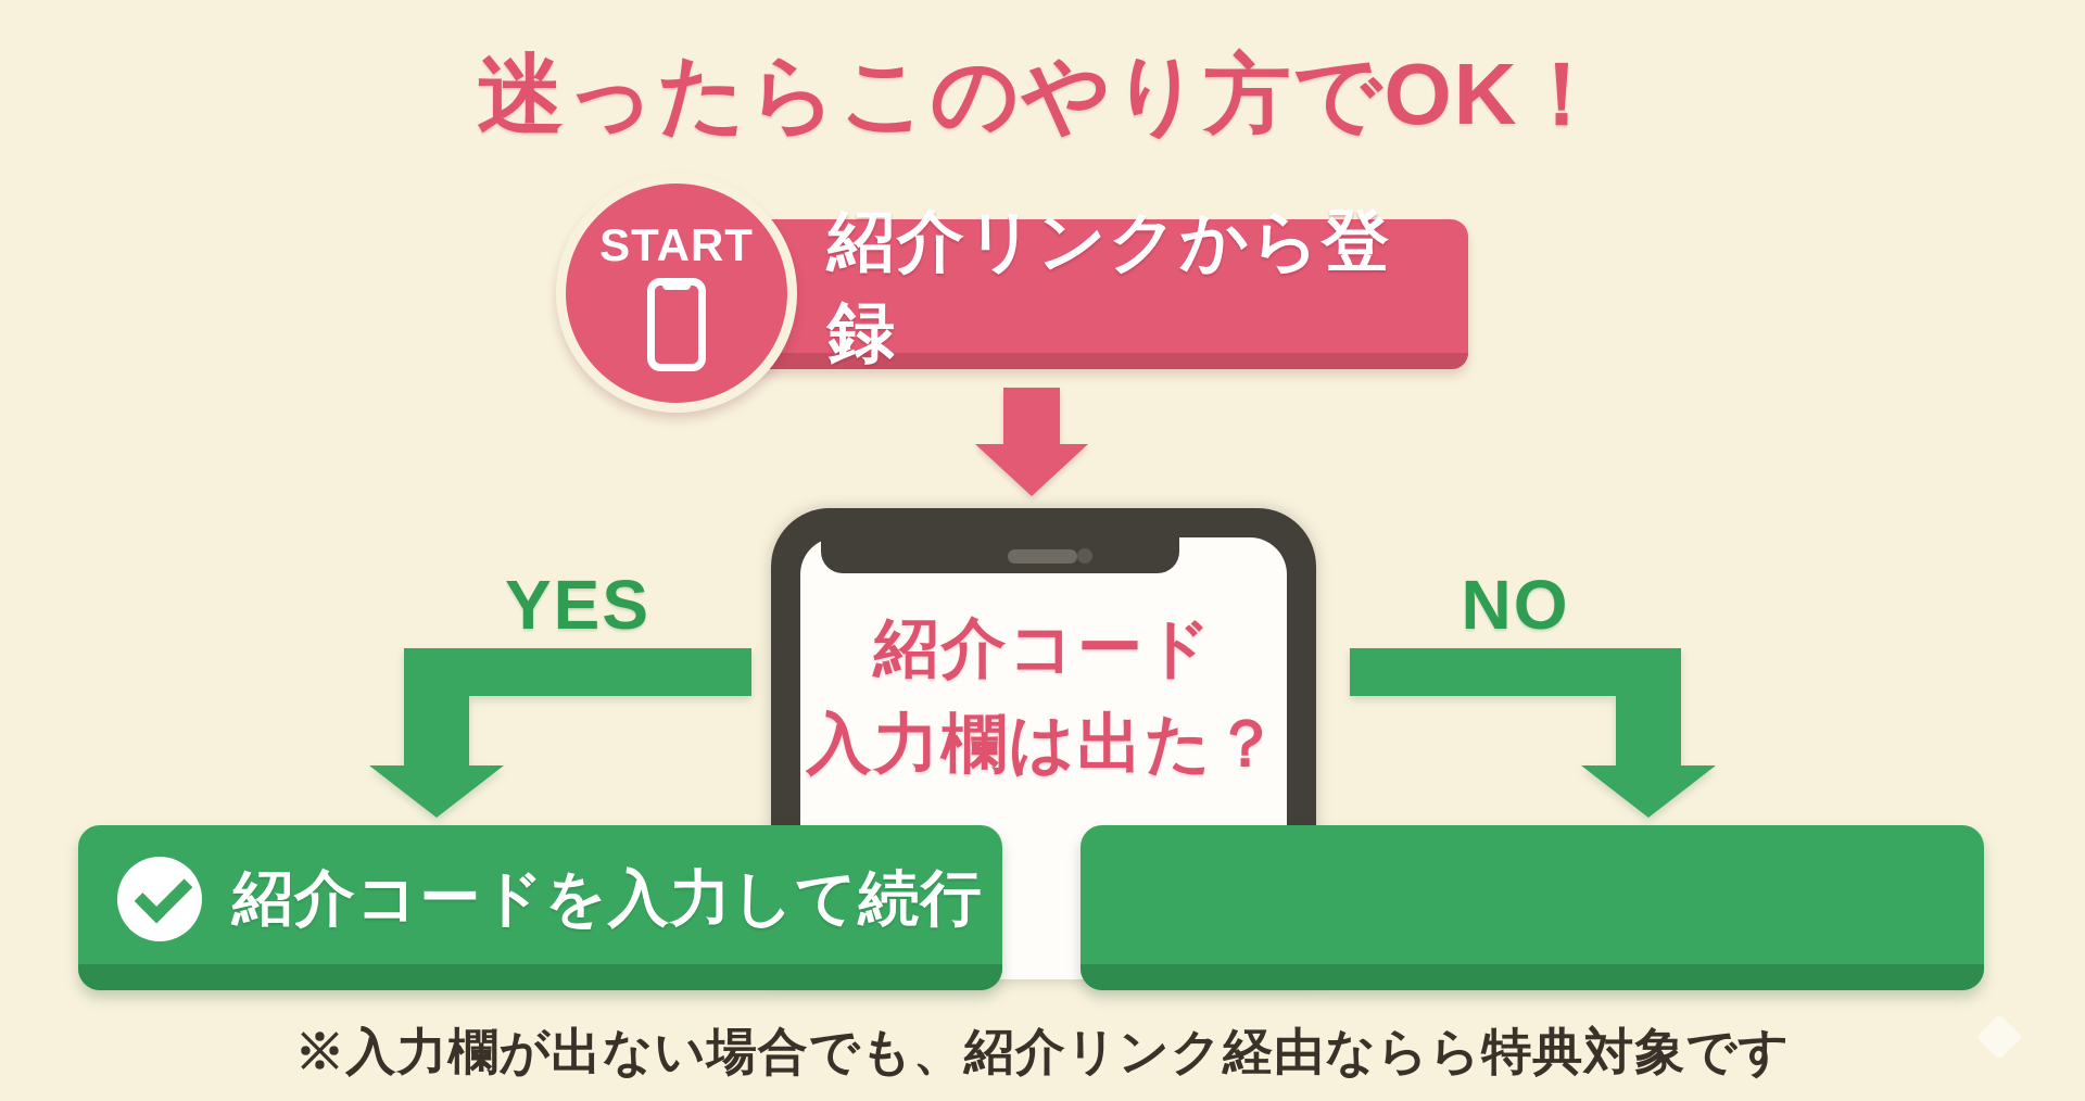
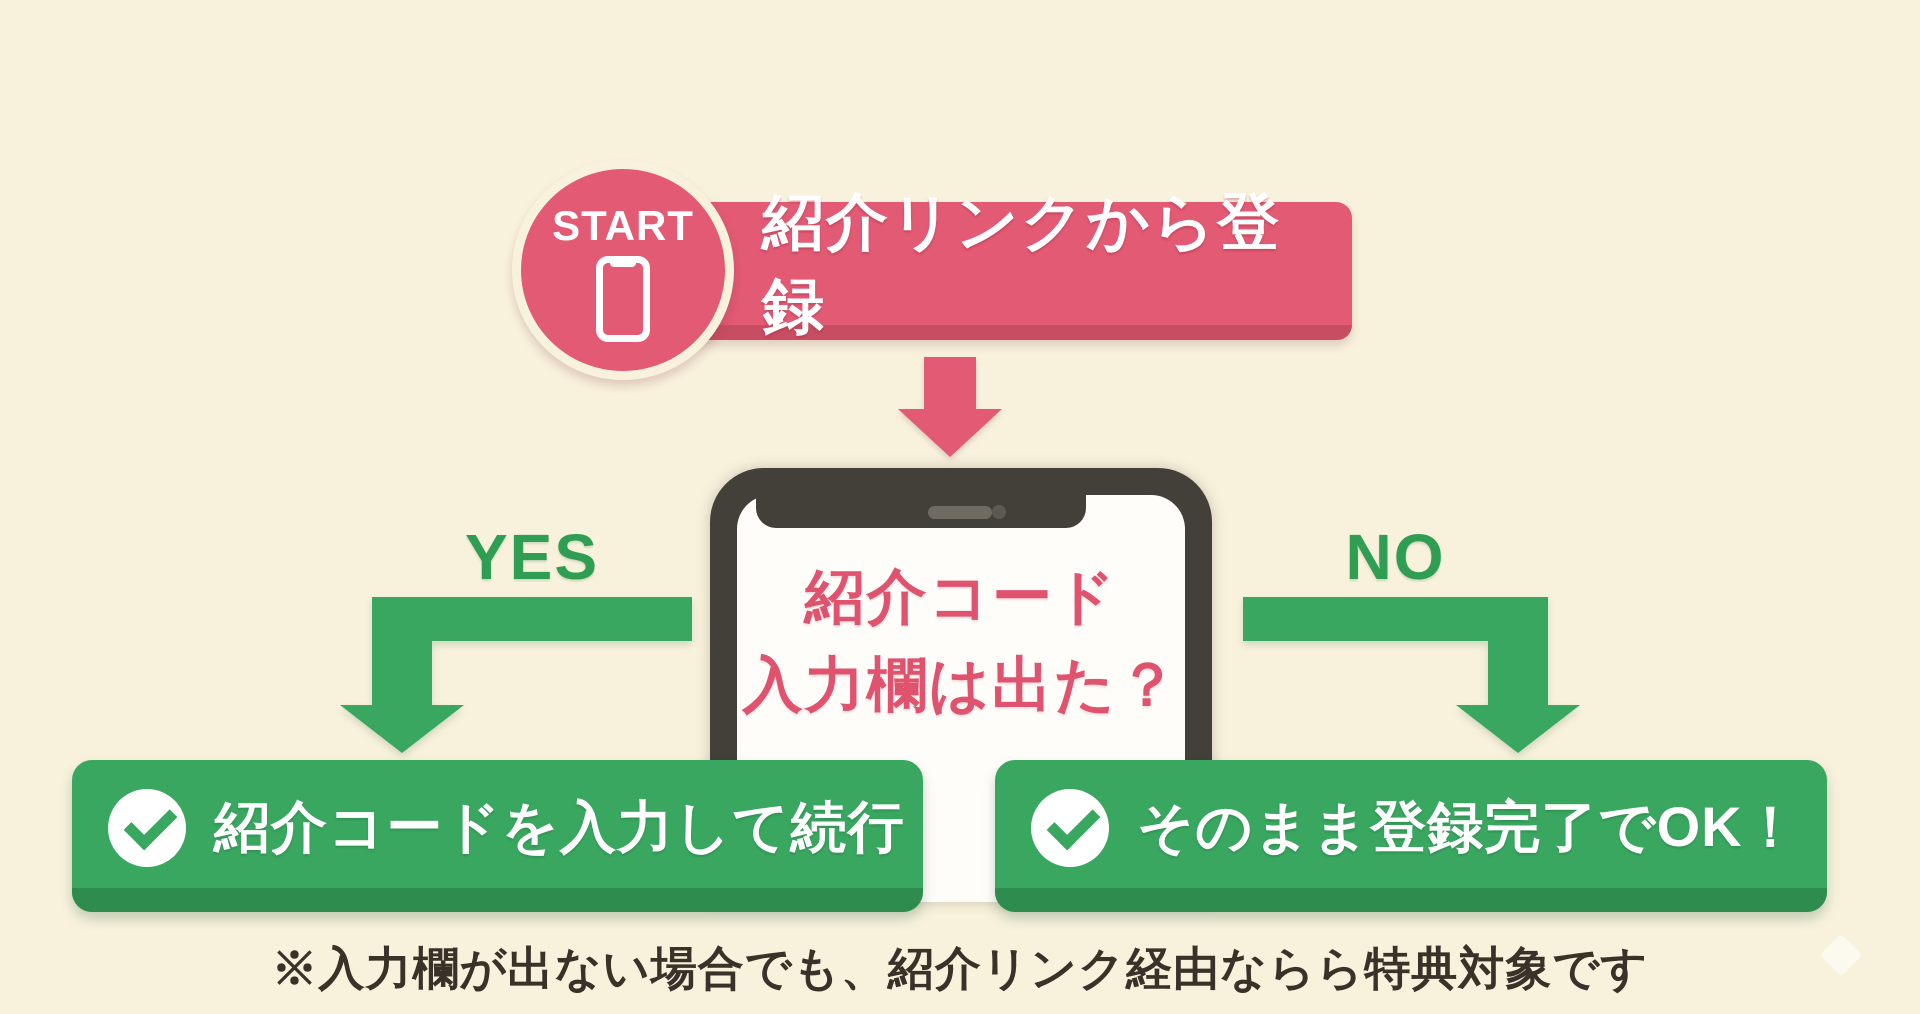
- 迷ったらこのやり方でOK！
  紹介リンクから登録
  START
  紹介コード
  入力欄は出た？
  YES
  紹介コードを入力して続行
  NO
+ そのまま登録完了でOK！
  ※入力欄が出ない場合でも、紹介リンク経由ならら特典対象です
